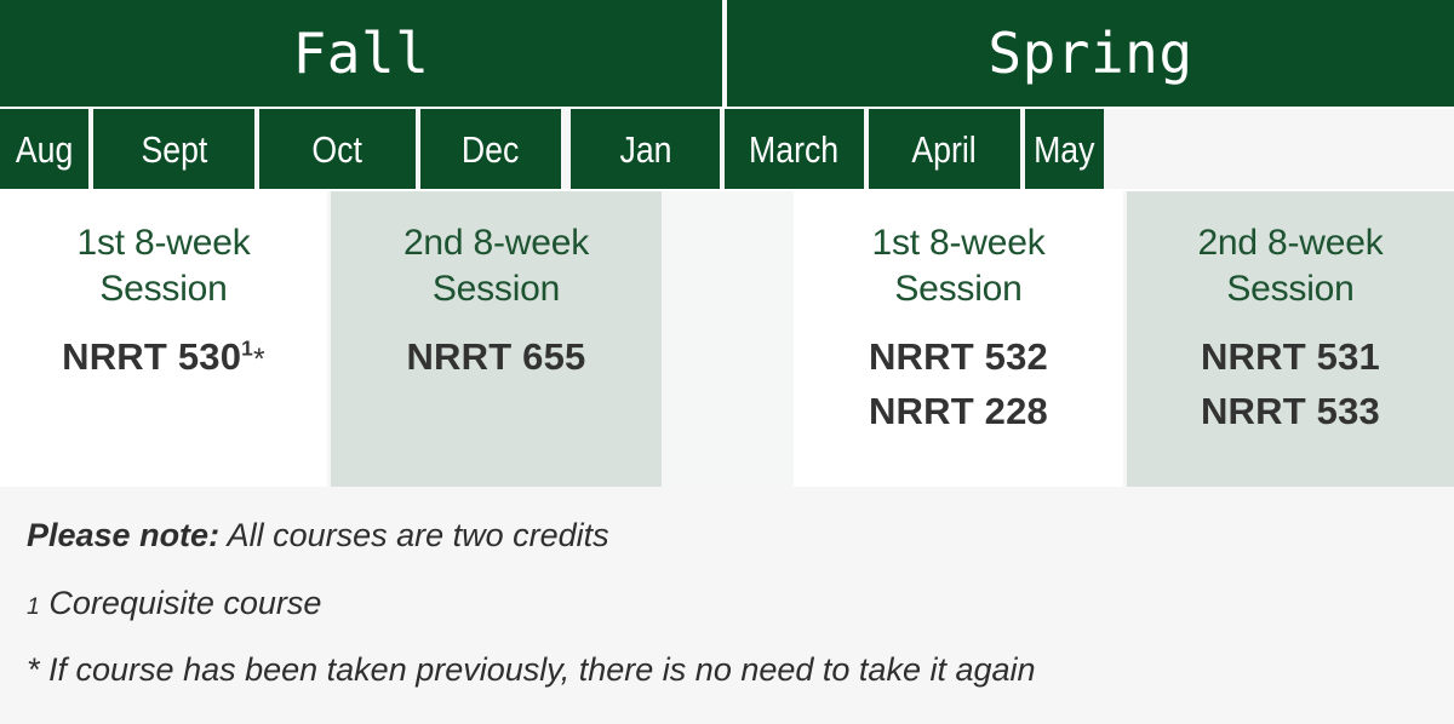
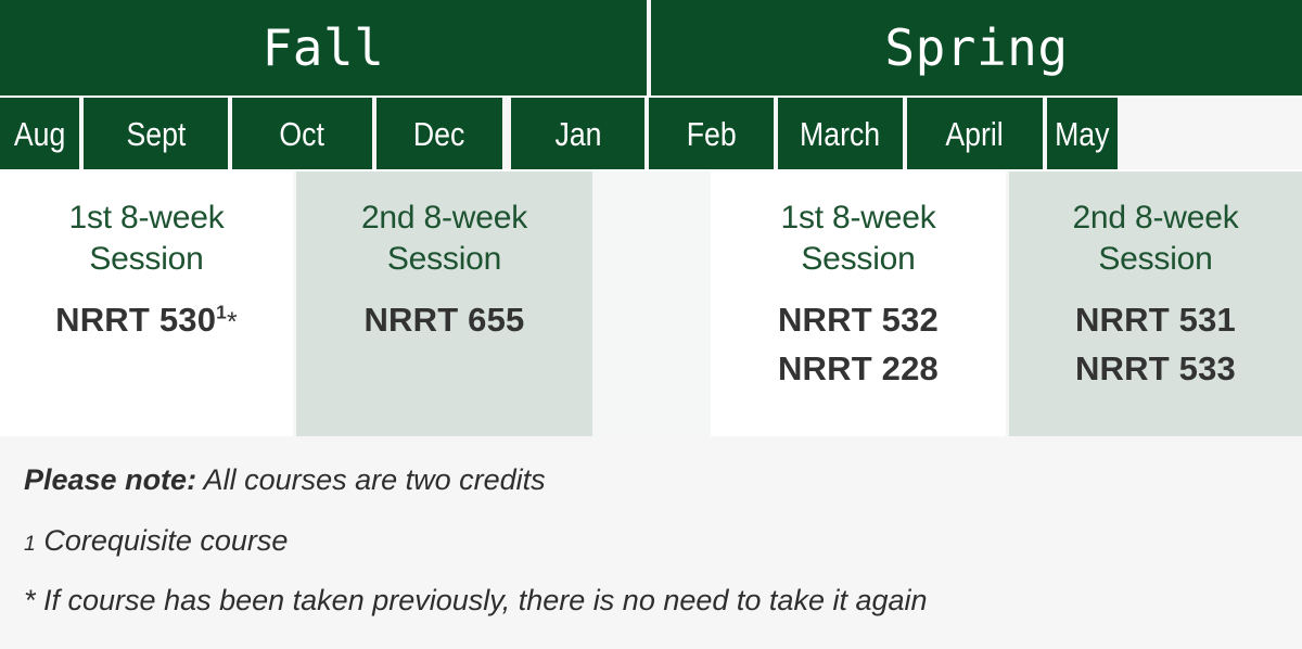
  Fall
  Spring
  Aug
  Sept
  Oct
  Dec
  Jan
+ Feb
  March
  April
  May
  1st 8-week
  Session
  NRRT 5301*
  2nd 8-week
  Session
  NRRT 655
  1st 8-week
  Session
  NRRT 532
  NRRT 228
  2nd 8-week
  Session
  NRRT 531
  NRRT 533
  Please note: All courses are two credits
  1 Corequisite course
  * If course has been taken previously, there is no need to take it again
